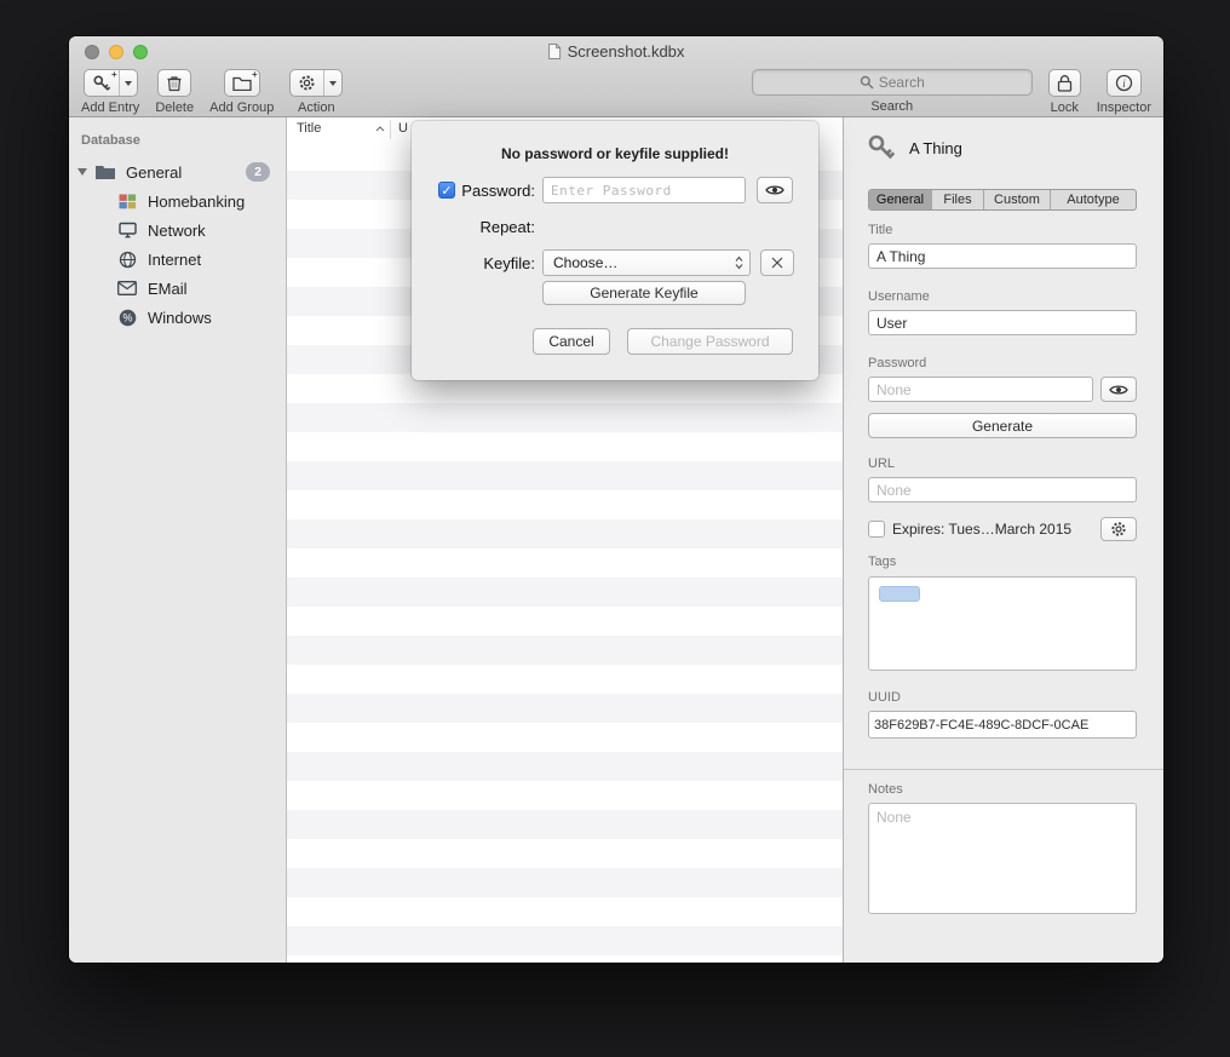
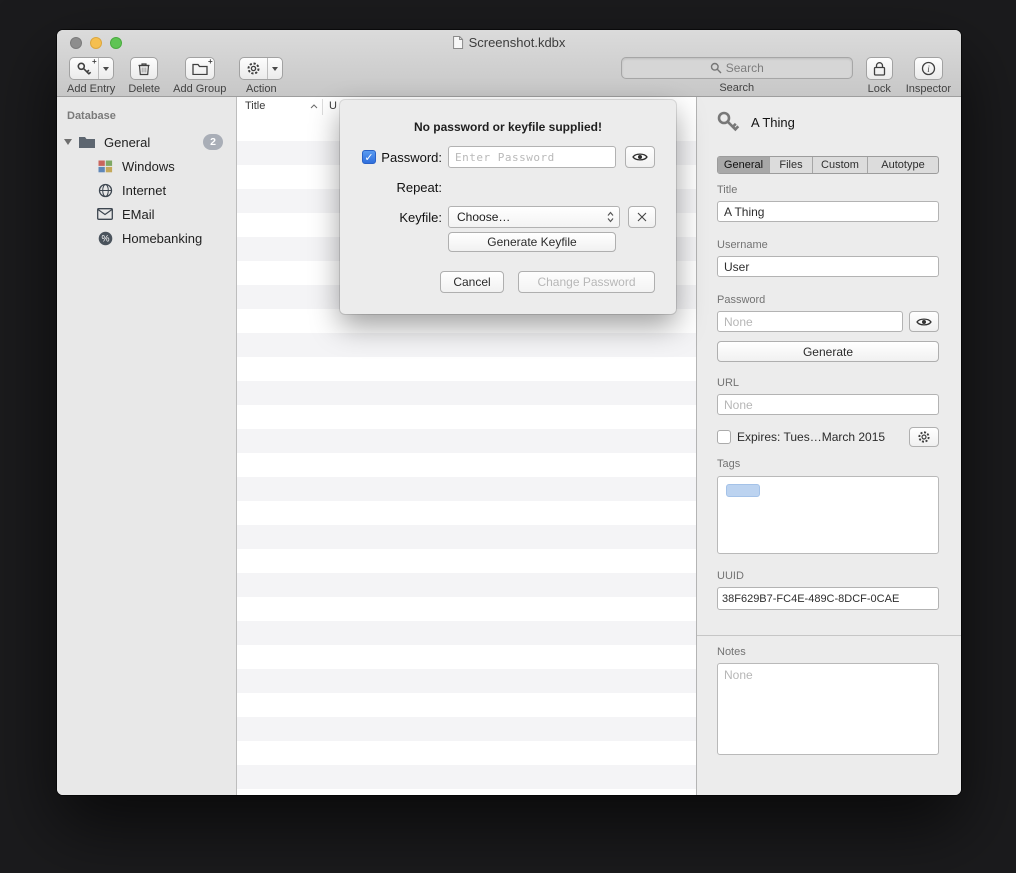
  Screenshot.kdbx
  +
  Add Entry
  Delete
  +
  Add Group
  Action
  Search
  Search
  Lock
  i
  Inspector
  Database
  General
  2
- Homebanking
+ Windows
- Network
  Internet
  EMail
  %
- Windows
+ Homebanking
  Title
  U
  A Thing
  General
  Files
  Custom
  Autotype
  Title
  A Thing
  Username
  User
  Password
  None
  Generate
  URL
  None
  Expires: Tues…March 2015
  Tags
  UUID
  38F629B7-FC4E-489C-8DCF-0CAE
  Notes
  None
  No password or keyfile supplied!
  ✓
  Password:
  Enter Password
  Repeat:
  Keyfile:
  Choose…
  Generate Keyfile
  Cancel
  Change Password
